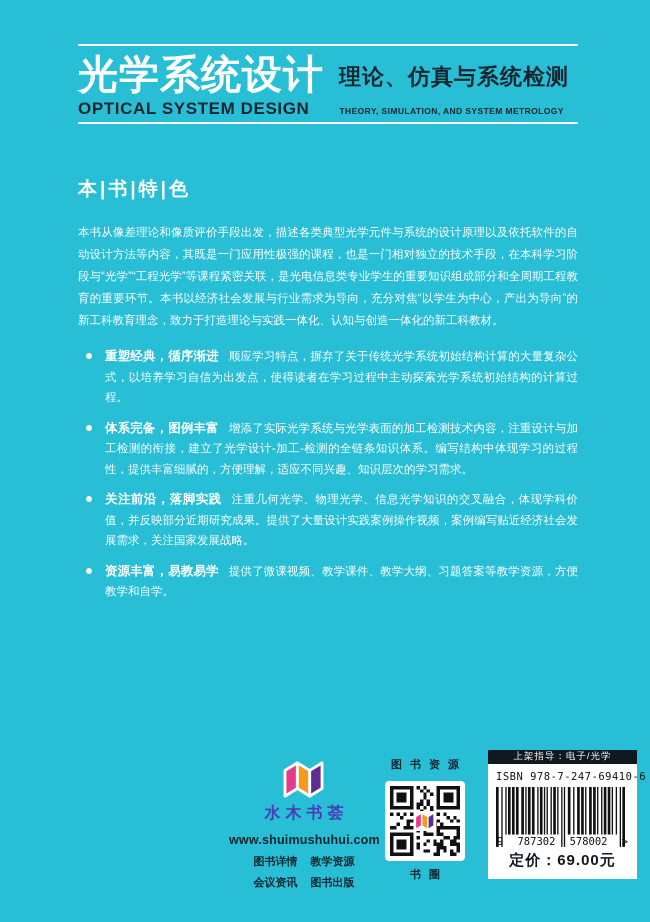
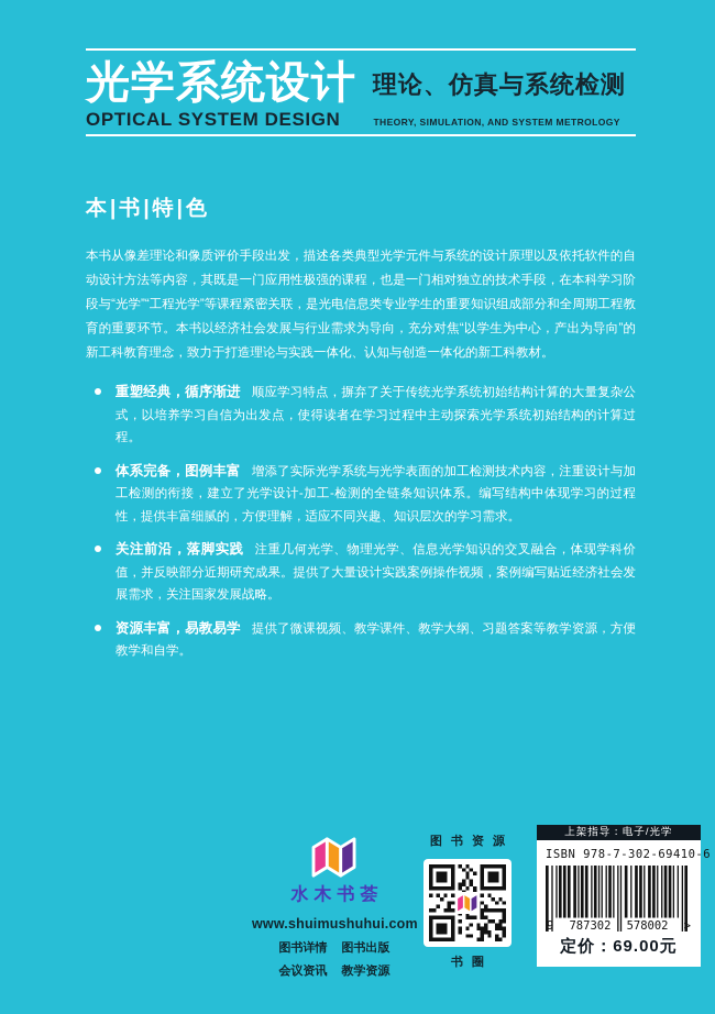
  光学系统设计
  理论、仿真与系统检测
  OPTICAL SYSTEM DESIGN
  THEORY, SIMULATION, AND SYSTEM METROLOGY
  本|书|特|色
  本书从像差理论和像质评价手段出发，描述各类典型光学元件与系统的设计原理以及依托软件的自动设计方法等内容，其既是一门应用性极强的课程，也是一门相对独立的技术手段，在本科学习阶段与“光学”“工程光学”等课程紧密关联，是光电信息类专业学生的重要知识组成部分和全周期工程教育的重要环节。本书以经济社会发展与行业需求为导向，充分对焦“以学生为中心，产出为导向”的新工科教育理念，致力于打造理论与实践一体化、认知与创造一体化的新工科教材。
  重塑经典，循序渐进 顺应学习特点，摒弃了关于传统光学系统初始结构计算的大量复杂公式，以培养学习自信为出发点，使得读者在学习过程中主动探索光学系统初始结构的计算过程。
  体系完备，图例丰富 增添了实际光学系统与光学表面的加工检测技术内容，注重设计与加工检测的衔接，建立了光学设计-加工-检测的全链条知识体系。编写结构中体现学习的过程性，提供丰富细腻的，方便理解，适应不同兴趣、知识层次的学习需求。
  关注前沿，落脚实践 注重几何光学、物理光学、信息光学知识的交叉融合，体现学科价值，并反映部分近期研究成果。提供了大量设计实践案例操作视频，案例编写贴近经济社会发展需求，关注国家发展战略。
  资源丰富，易教易学 提供了微课视频、教学课件、教学大纲、习题答案等教学资源，方便教学和自学。
  水木书荟
  www.shuimushuhui.com
  图书详情
- 教学资源
+ 图书出版
  会议资讯
- 图书出版
+ 教学资源
  图书资源
  书圈
  上架指导：电子/光学
- ISBN 978-7-247-69410-6
+ ISBN 978-7-302-69410-6
  9
  787302
  578002
  >
  定价：69.00元
